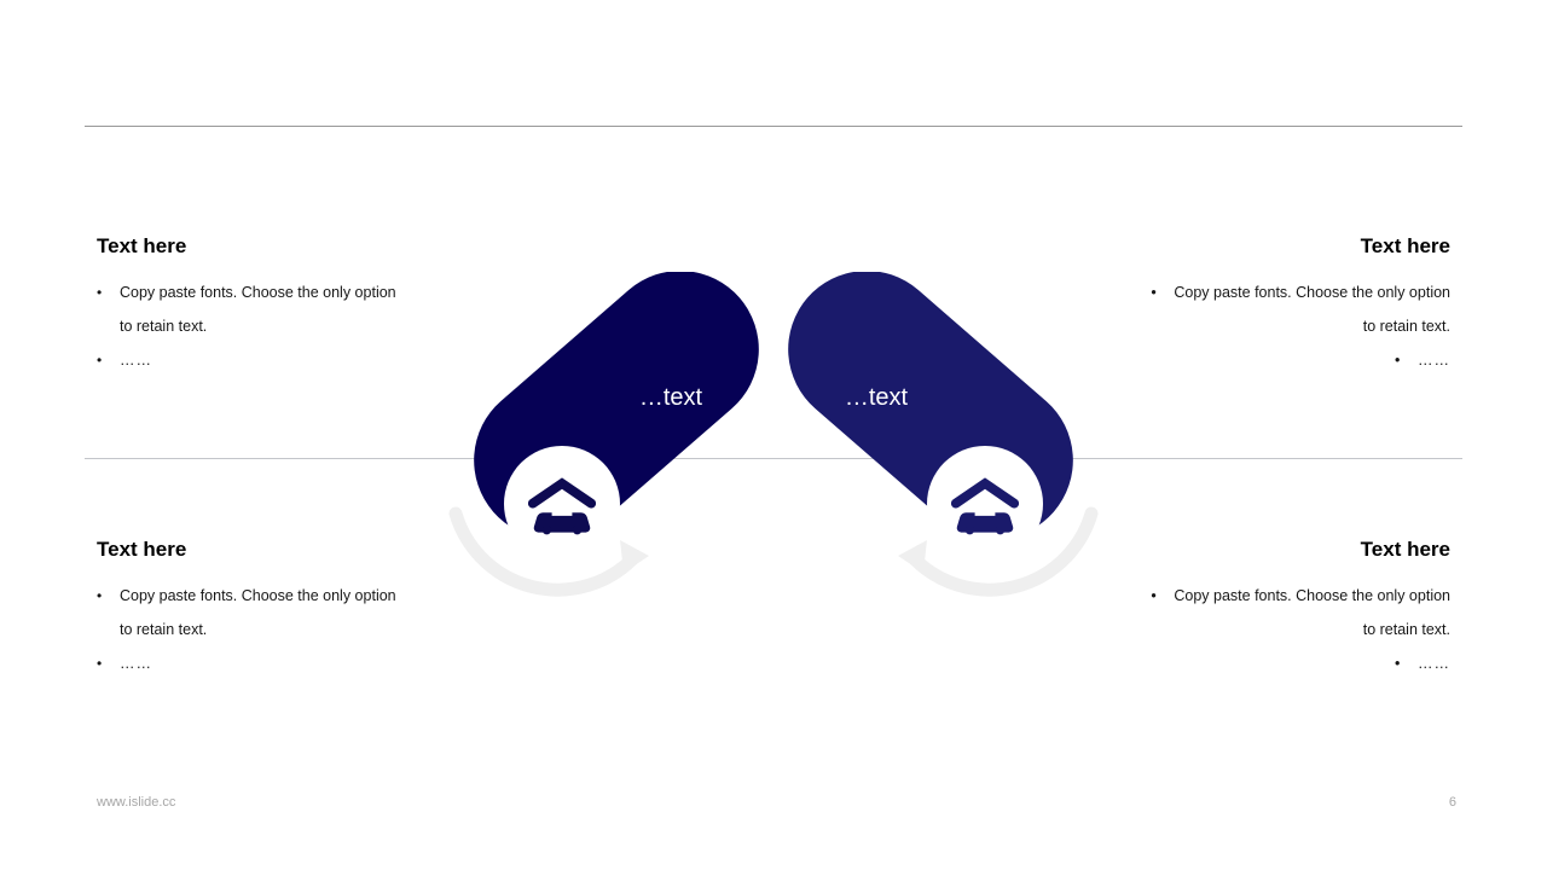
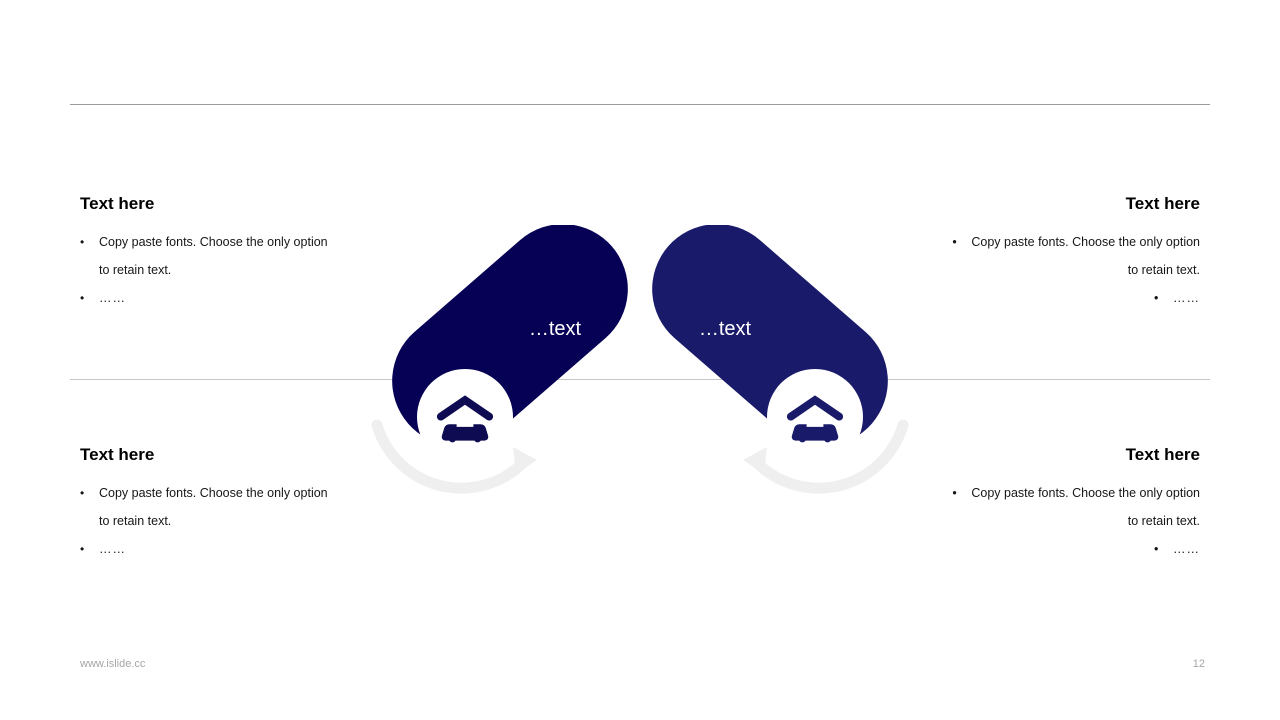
  Text here
  Copy paste fonts. Choose the only option
  to retain text.
  ……
  Text here
  • Copy paste fonts. Choose the only option
  to retain text.
  • ……
  Text here
  Copy paste fonts. Choose the only option
  to retain text.
  ……
  Text here
  • Copy paste fonts. Choose the only option
  to retain text.
  • ……
  …text
  …text
  www.islide.cc
- 6
+ 12
